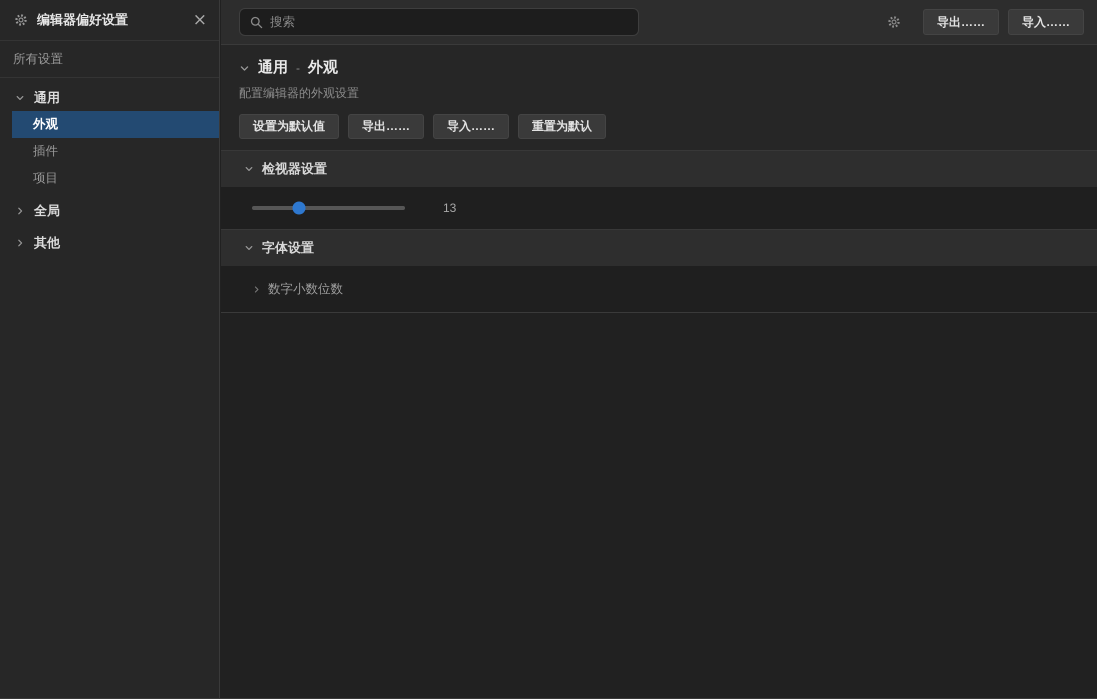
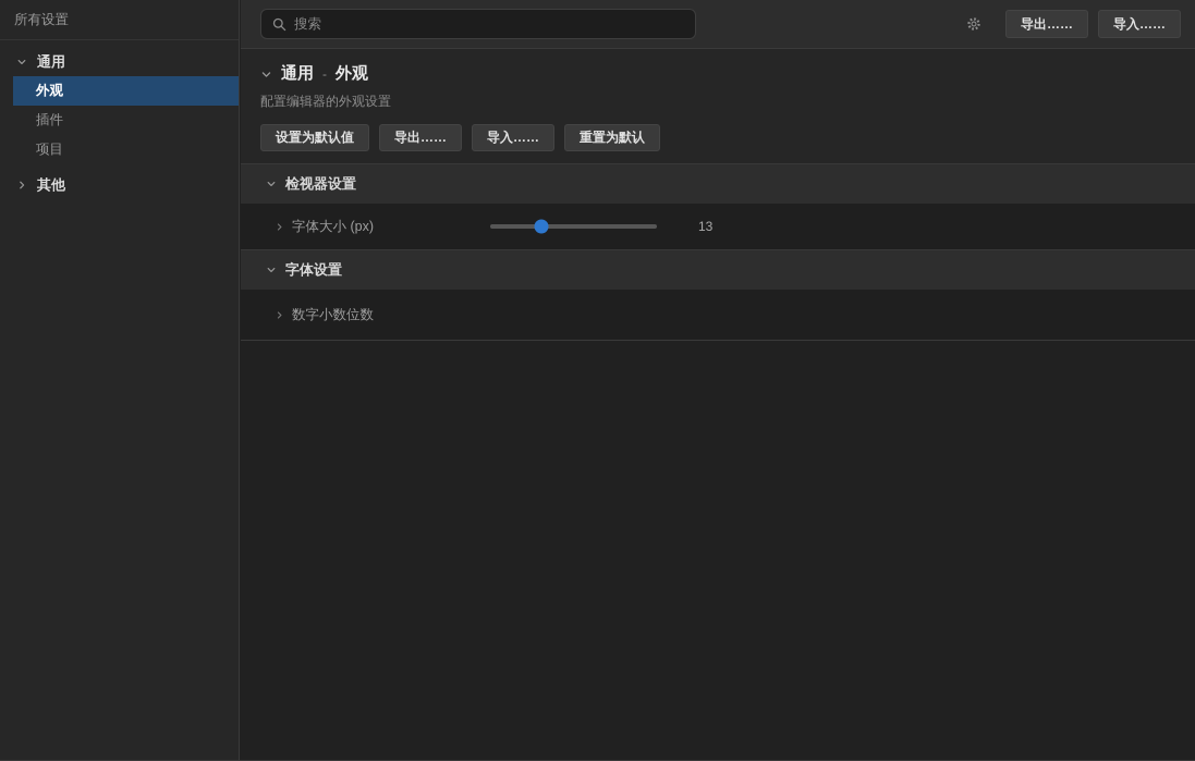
- 编辑器偏好设置
- ×
  所有设置
  通用
  外观
  插件
  项目
- 全局
  其他
  搜索
  导出……
  导入……
  通用
  -
  外观
  配置编辑器的外观设置
  设置为默认值
  导出……
  导入……
  重置为默认
  检视器设置
+ 字体大小 (px)
  13
  字体设置
  数字小数位数
